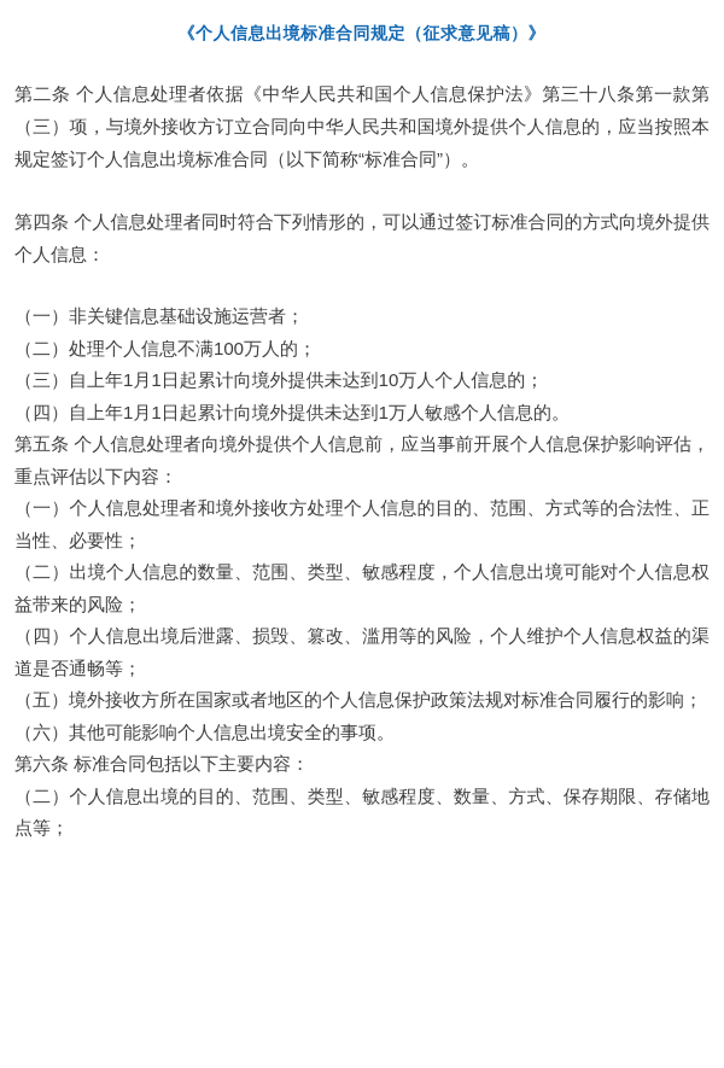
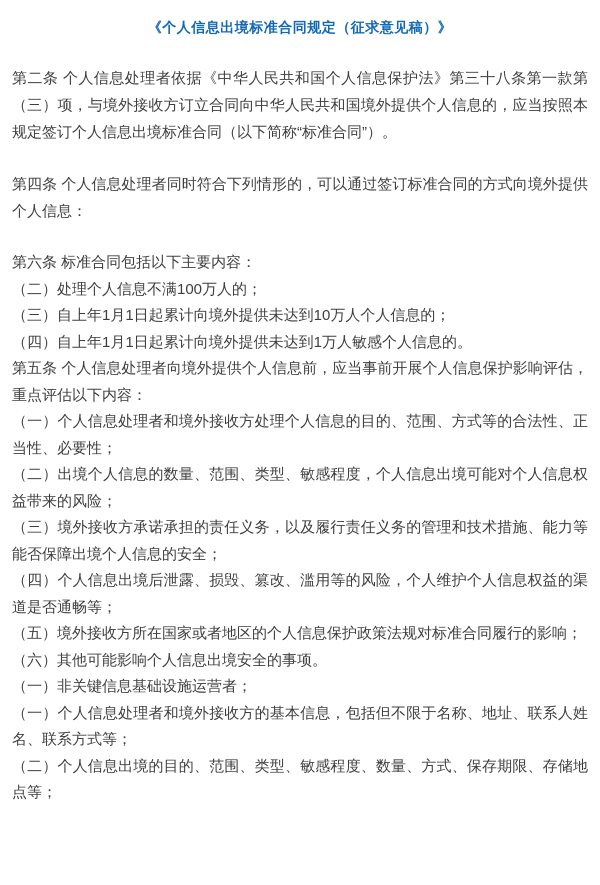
  《个人信息出境标准合同规定（征求意见稿）》
  第二条 个人信息处理者依据《中华人民共和国个人信息保护法》第三十八条第一款第（三）项，与境外接收方订立合同向中华人民共和国境外提供个人信息的，应当按照本规定签订个人信息出境标准合同（以下简称“标准合同”）。
  第四条 个人信息处理者同时符合下列情形的，可以通过签订标准合同的方式向境外提供个人信息：
- （一）非关键信息基础设施运营者；
+ 第六条 标准合同包括以下主要内容：
  （二）处理个人信息不满100万人的；
  （三）自上年1月1日起累计向境外提供未达到10万人个人信息的；
  （四）自上年1月1日起累计向境外提供未达到1万人敏感个人信息的。
  第五条 个人信息处理者向境外提供个人信息前，应当事前开展个人信息保护影响评估，重点评估以下内容：
  （一）个人信息处理者和境外接收方处理个人信息的目的、范围、方式等的合法性、正当性、必要性；
  （二）出境个人信息的数量、范围、类型、敏感程度，个人信息出境可能对个人信息权益带来的风险；
+ （三）境外接收方承诺承担的责任义务，以及履行责任义务的管理和技术措施、能力等能否保障出境个人信息的安全；
  （四）个人信息出境后泄露、损毁、篡改、滥用等的风险，个人维护个人信息权益的渠道是否通畅等；
  （五）境外接收方所在国家或者地区的个人信息保护政策法规对标准合同履行的影响；
  （六）其他可能影响个人信息出境安全的事项。
- 第六条 标准合同包括以下主要内容：
+ （一）非关键信息基础设施运营者；
+ （一）个人信息处理者和境外接收方的基本信息，包括但不限于名称、地址、联系人姓名、联系方式等；
  （二）个人信息出境的目的、范围、类型、敏感程度、数量、方式、保存期限、存储地点等；
